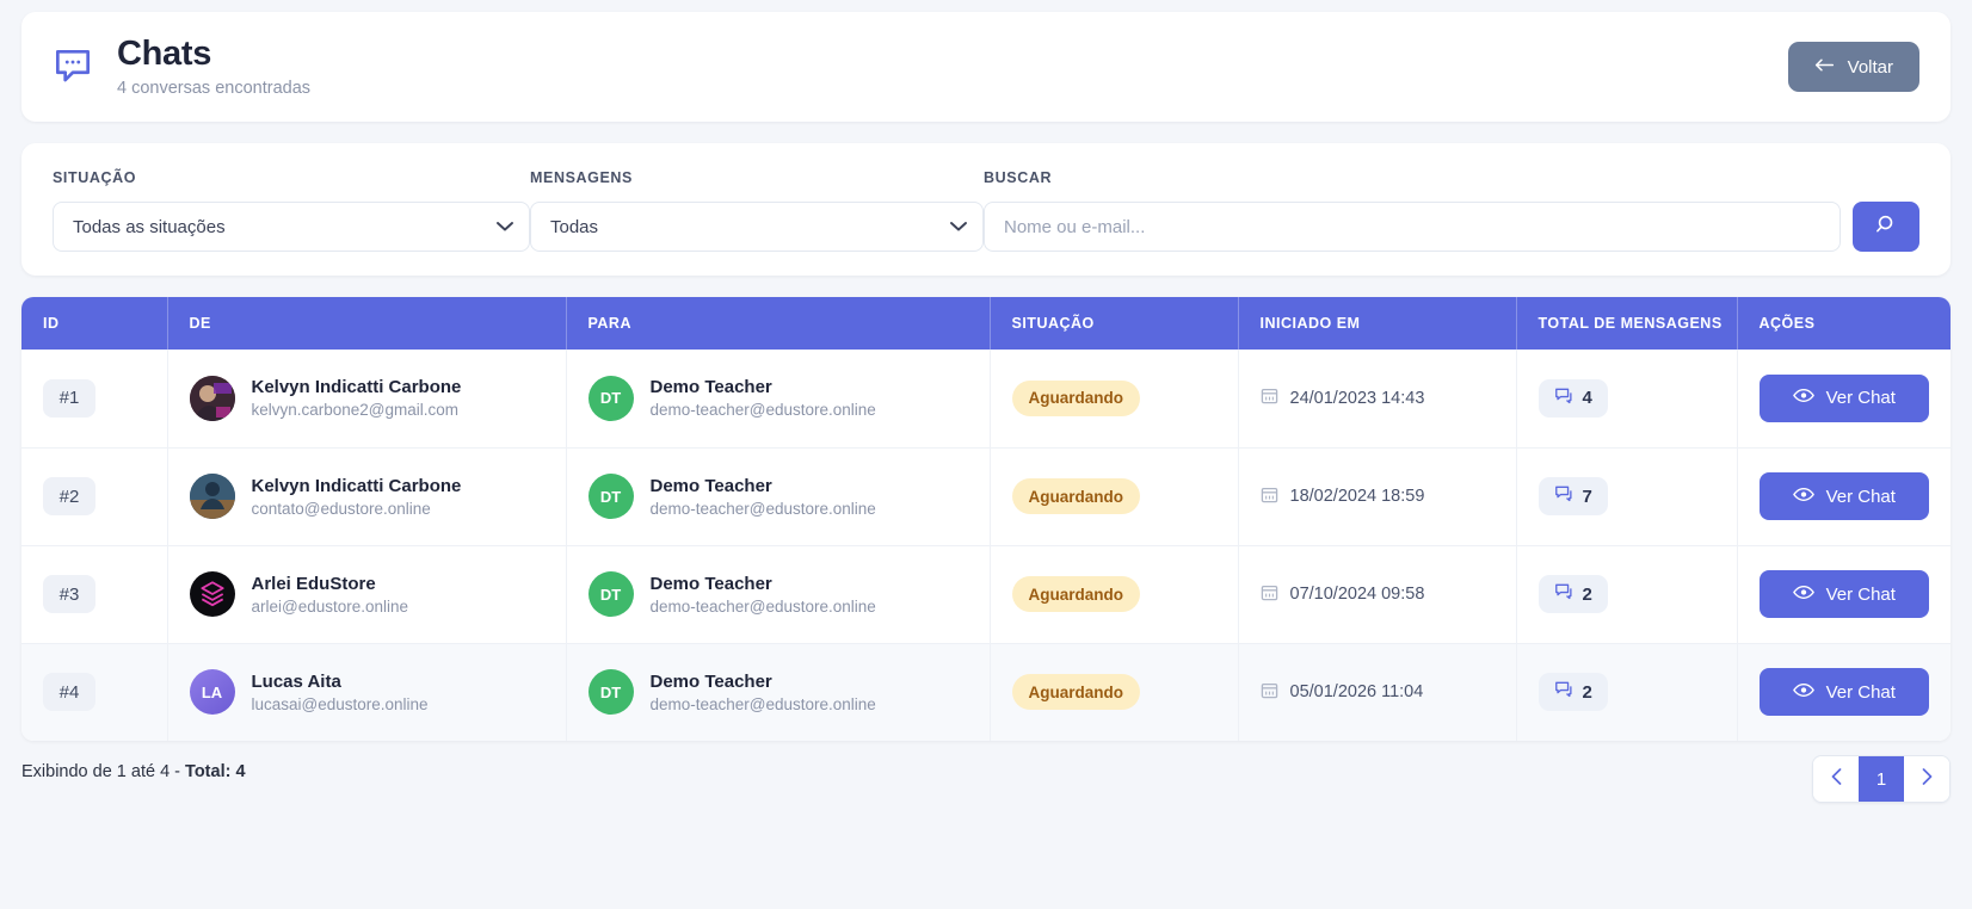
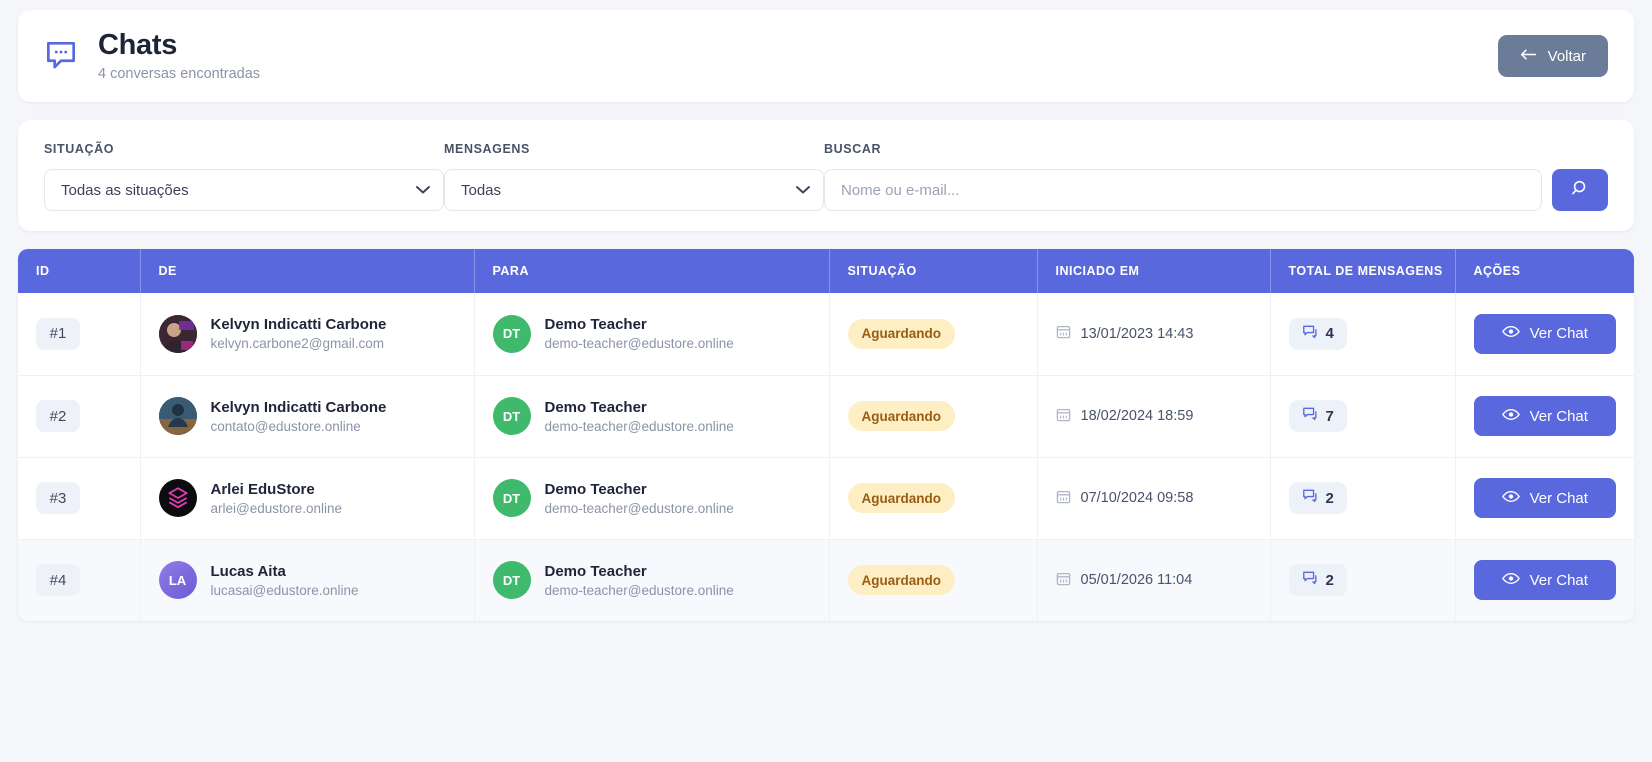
  Chats
  4 conversas encontradas
  Voltar
  SITUAÇÃO
  Todas as situações
  MENSAGENS
  Todas
  BUSCAR
  Nome ou e-mail...
  ID	DE	PARA	SITUAÇÃO	INICIADO EM	TOTAL DE MENSAGENS	AÇÕES
- #1	Kelvyn Indicatti Carbone kelvyn.carbone2@gmail.com	DT Demo Teacher demo-teacher@edustore.online	Aguardando	24/01/2023 14:43	4	Ver Chat
+ #1	Kelvyn Indicatti Carbone kelvyn.carbone2@gmail.com	DT Demo Teacher demo-teacher@edustore.online	Aguardando	13/01/2023 14:43	4	Ver Chat
  #2	Kelvyn Indicatti Carbone contato@edustore.online	DT Demo Teacher demo-teacher@edustore.online	Aguardando	18/02/2024 18:59	7	Ver Chat
  #3	Arlei EduStore arlei@edustore.online	DT Demo Teacher demo-teacher@edustore.online	Aguardando	07/10/2024 09:58	2	Ver Chat
  #4	LA Lucas Aita lucasai@edustore.online	DT Demo Teacher demo-teacher@edustore.online	Aguardando	05/01/2026 11:04	2	Ver Chat
- Exibindo de 1 até 4 - Total: 4
- 1
